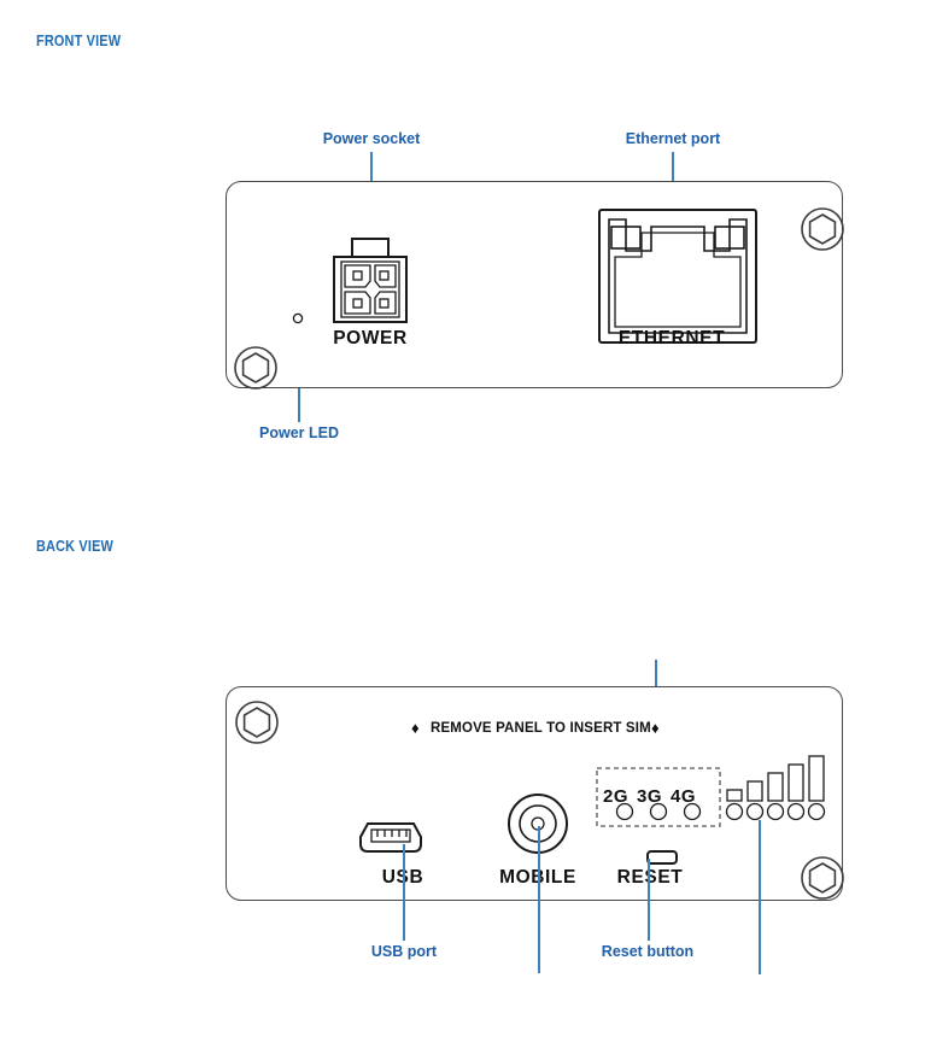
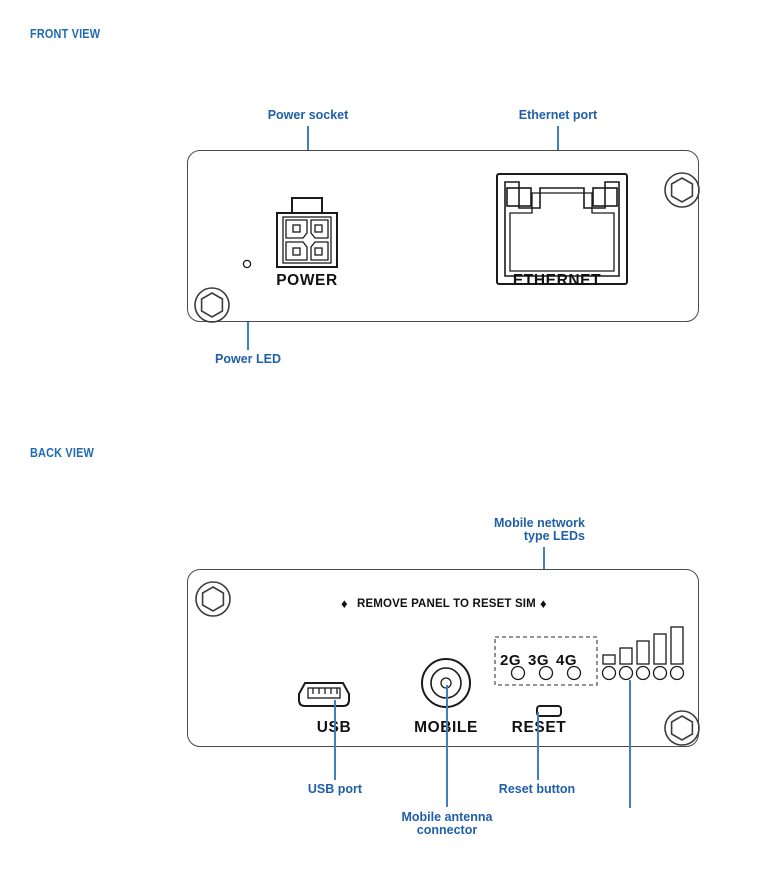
  FRONT VIEW
  Power socket
  Ethernet port
  Power LED
  POWER
  ETHERNET
  BACK VIEW
+ Mobile network
+ type LEDs
  ♦
- REMOVE PANEL TO INSERT SIM
+ REMOVE PANEL TO RESET SIM
  ♦
  2G
  3G
  4G
  MOILE
  RESET
  USB port
+ Mobile antenna
+ connector
  Reset button
